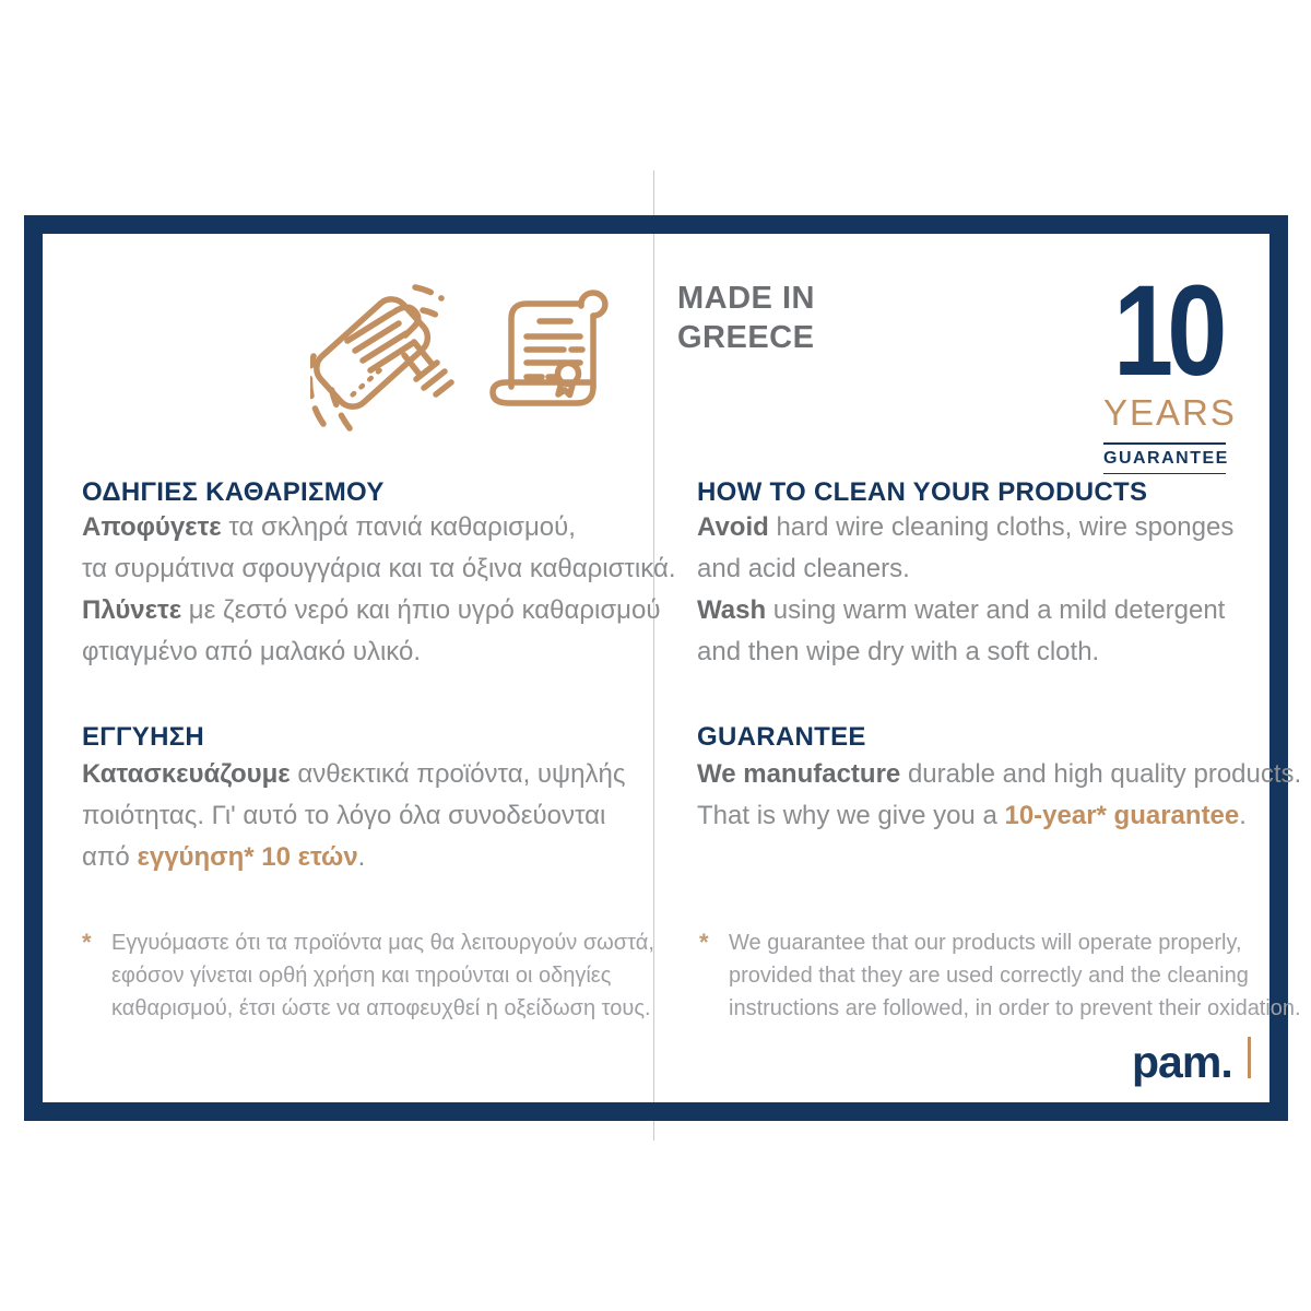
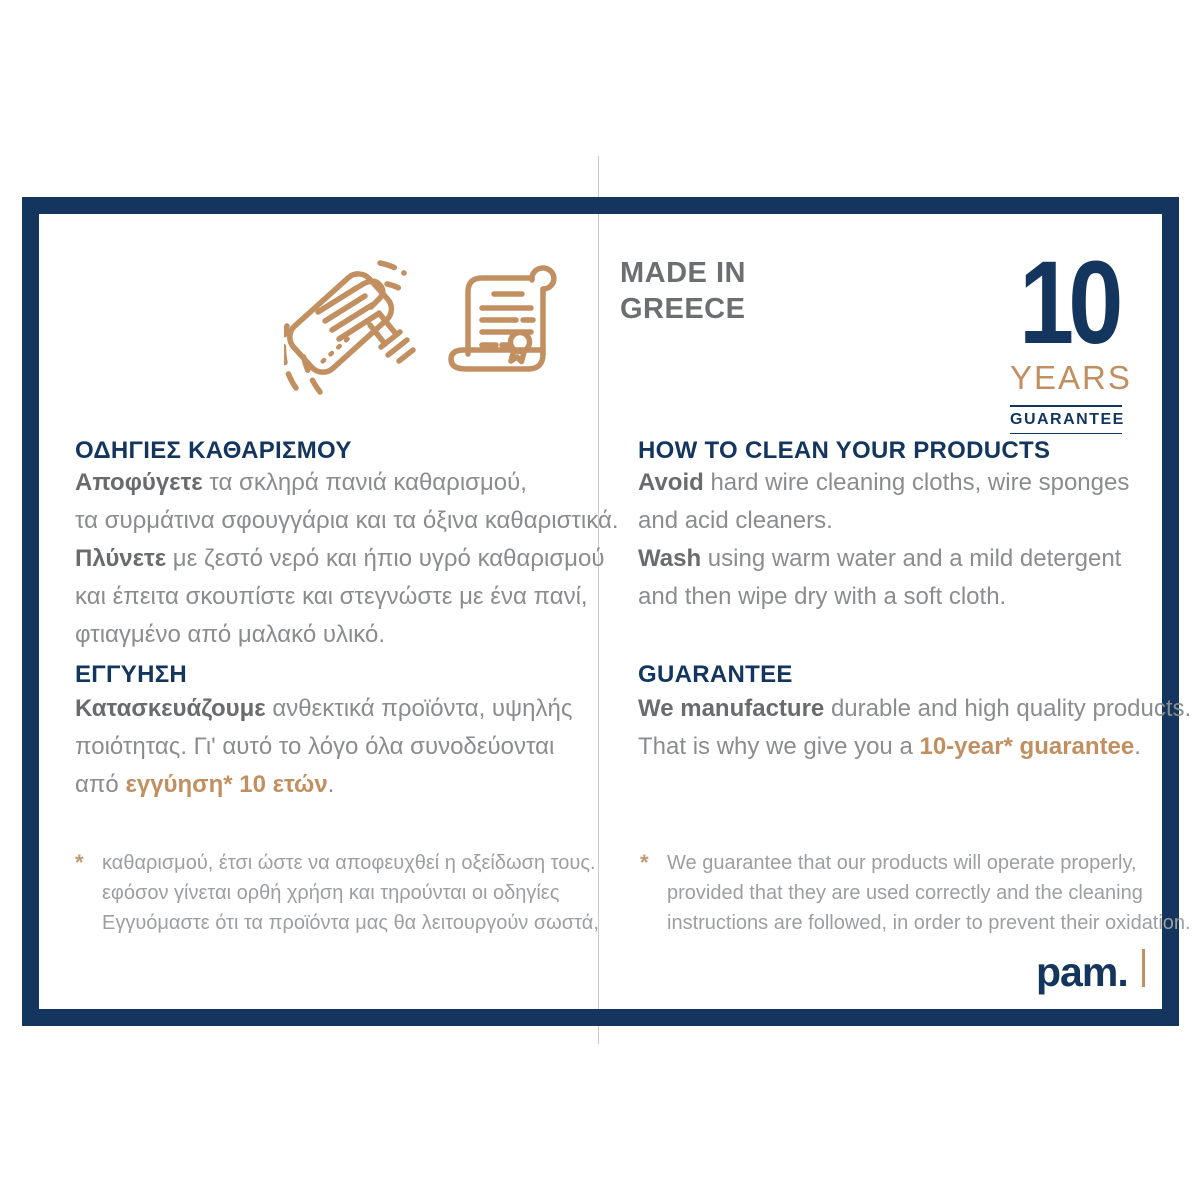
  MADE IN
  GREECE
  10
  YEARS
  GUARANTEE
  ΟΔΗΓΙΕΣ ΚΑΘΑΡΙΣΜΟΥ
  Αποφύγετε τα σκληρά πανιά καθαρισμού,
  τα συρμάτινα σφουγγάρια και τα όξινα καθαριστικά.
  Πλύνετε με ζεστό νερό και ήπιο υγρό καθαρισμού
+ και έπειτα σκουπίστε και στεγνώστε με ένα πανί,
  φτιαγμένο από μαλακό υλικό.
  ΕΓΓΥΗΣΗ
  Κατασκευάζουμε ανθεκτικά προϊόντα, υψηλής
  ποιότητας. Γι' αυτό το λόγο όλα συνοδεύονται
  από εγγύηση* 10 ετών.
  *
- Εγγυόμαστε ότι τα προϊόντα μας θα λειτουργούν σωστά,
+ καθαρισμού, έτσι ώστε να αποφευχθεί η οξείδωση τους.
  εφόσον γίνεται ορθή χρήση και τηρούνται οι οδηγίες
- καθαρισμού, έτσι ώστε να αποφευχθεί η οξείδωση τους.
+ Εγγυόμαστε ότι τα προϊόντα μας θα λειτουργούν σωστά,
  HOW TO CLEAN YOUR PRODUCTS
  Avoid hard wire cleaning cloths, wire sponges
  and acid cleaners.
  Wash using warm water and a mild detergent
  and then wipe dry with a soft cloth.
  GUARANTEE
  We manufacture durable and high quality products.
  That is why we give you a 10-year* guarantee.
  *
  We guarantee that our products will operate properly,
  provided that they are used correctly and the cleaning
  instructions are followed, in order to prevent their oxidation.
  pam
  .
